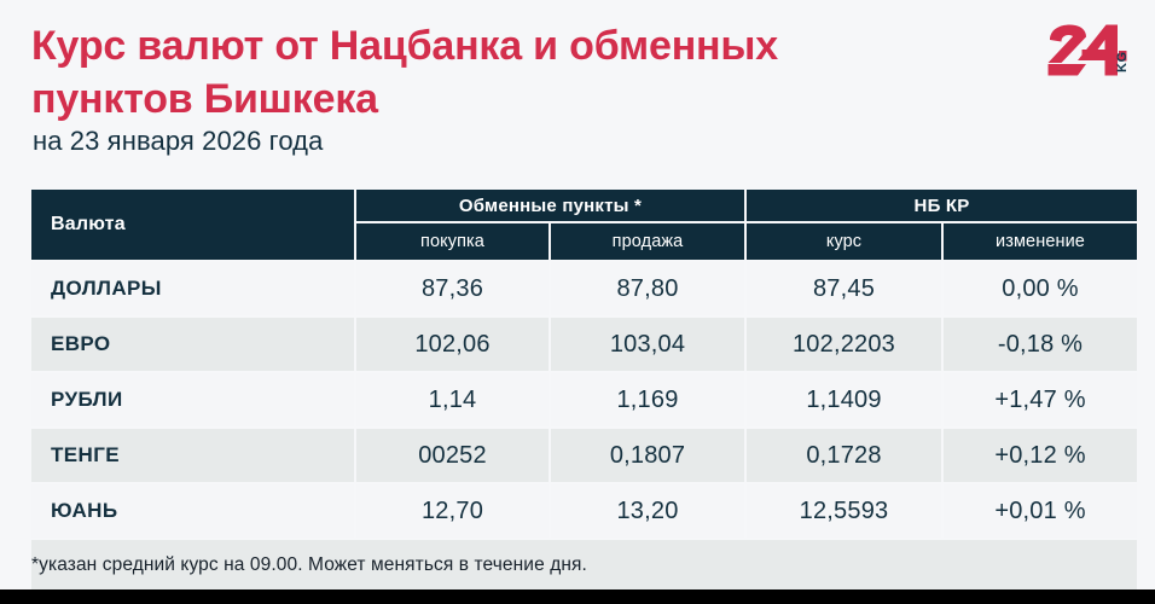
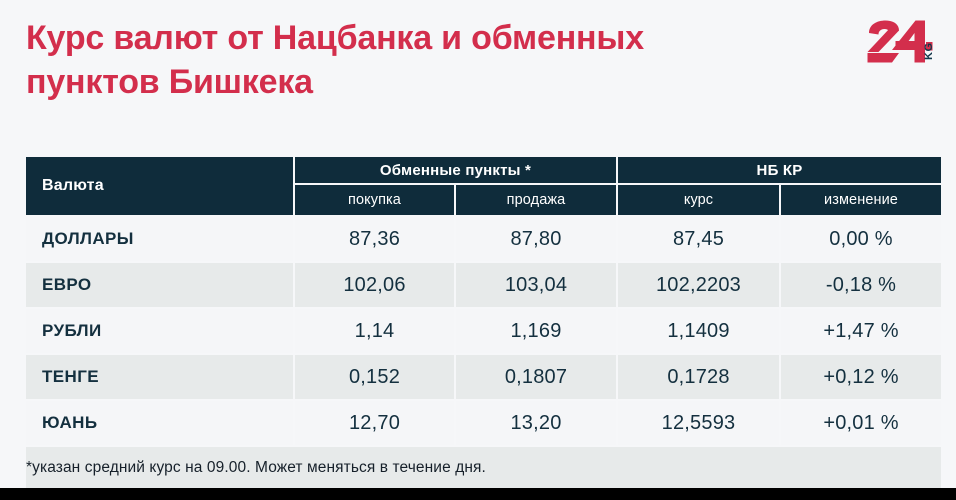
  Курс валют от Нацбанка и обменных пунктов Бишкека
- на 23 января 2026 года
  Валюта	Обменные пункты *	НБ КР
  покупка	продажа	курс	изменение
  ДОЛЛАРЫ	87,36	87,80	87,45	0,00 %
  ЕВРО	102,06	103,04	102,2203	-0,18 %
  РУБЛИ	1,14	1,169	1,1409	+1,47 %
- ТЕНГЕ	00252	0,1807	0,1728	+0,12 %
+ ТЕНГЕ	0,152	0,1807	0,1728	+0,12 %
  ЮАНЬ	12,70	13,20	12,5593	+0,01 %
  *указан средний курс на 09.00. Может меняться в течение дня.
